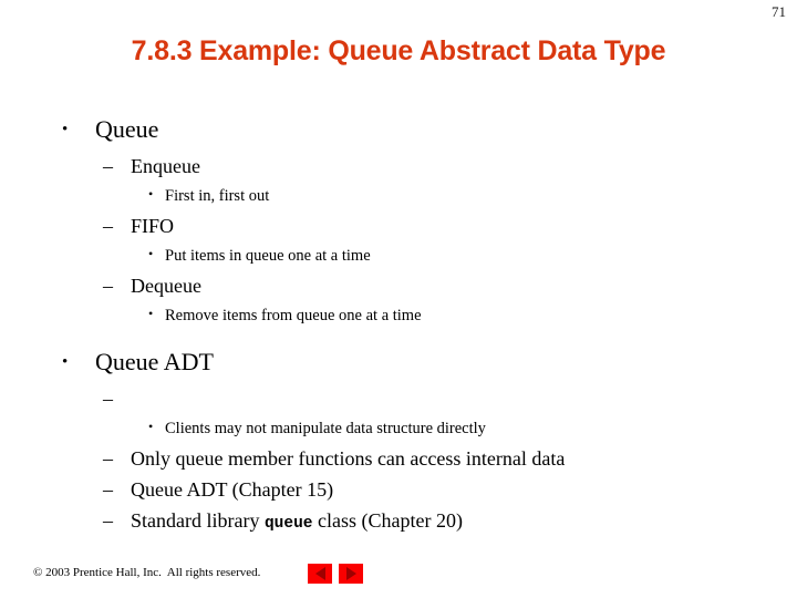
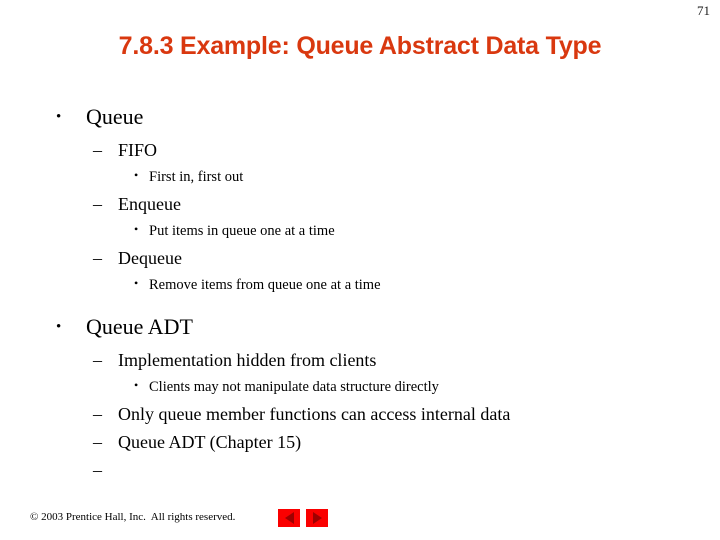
  71
  7.8.3 Example: Queue Abstract Data Type
  •
  Queue
  –
- Enqueue
+ FIFO
  •
  First in, first out
  –
- FIFO
+ Enqueue
  •
  Put items in queue one at a time
  –
  Dequeue
  •
  Remove items from queue one at a time
  •
  Queue ADT
  –
+ Implementation hidden from clients
  •
  Clients may not manipulate data structure directly
  –
  Only queue member functions can access internal data
  –
  Queue ADT (Chapter 15)
  –
- Standard library queue class (Chapter 20)
  © 2003 Prentice Hall, Inc. All rights reserved.
